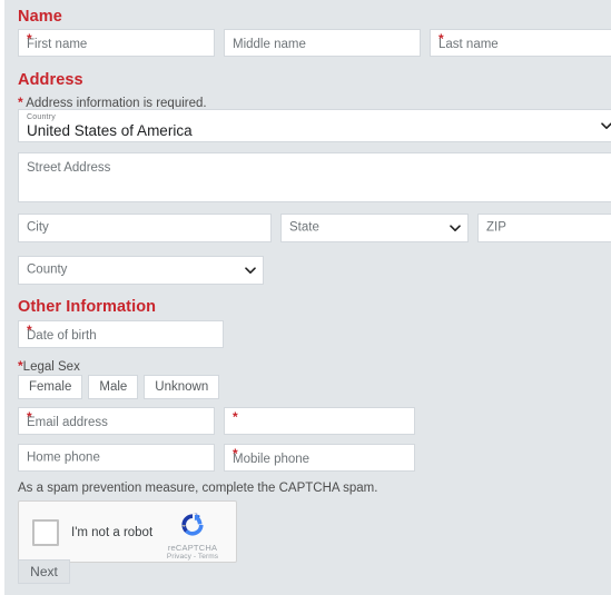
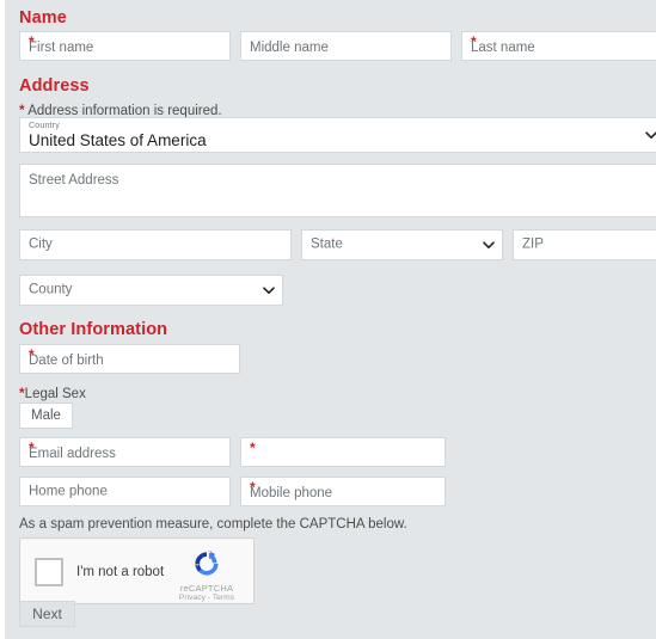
  Name
  *
  First name
  Middle name
  *
  Last name
  Address
  * Address information is required.
  United States of America
  Street Address
  City
  State
  ZIP
  County
  Other Information
  *
  Date of birth
  *Legal Sex
- Female
  Male
- Unknown
  *
  Email address
  *
  Home phone
  *
  Mobile phone
- As a spam prevention measure, complete the CAPTCHA spam.
+ As a spam prevention measure, complete the CAPTCHA below.
  I'm not a robot
  reCAPTCHA
  Next
